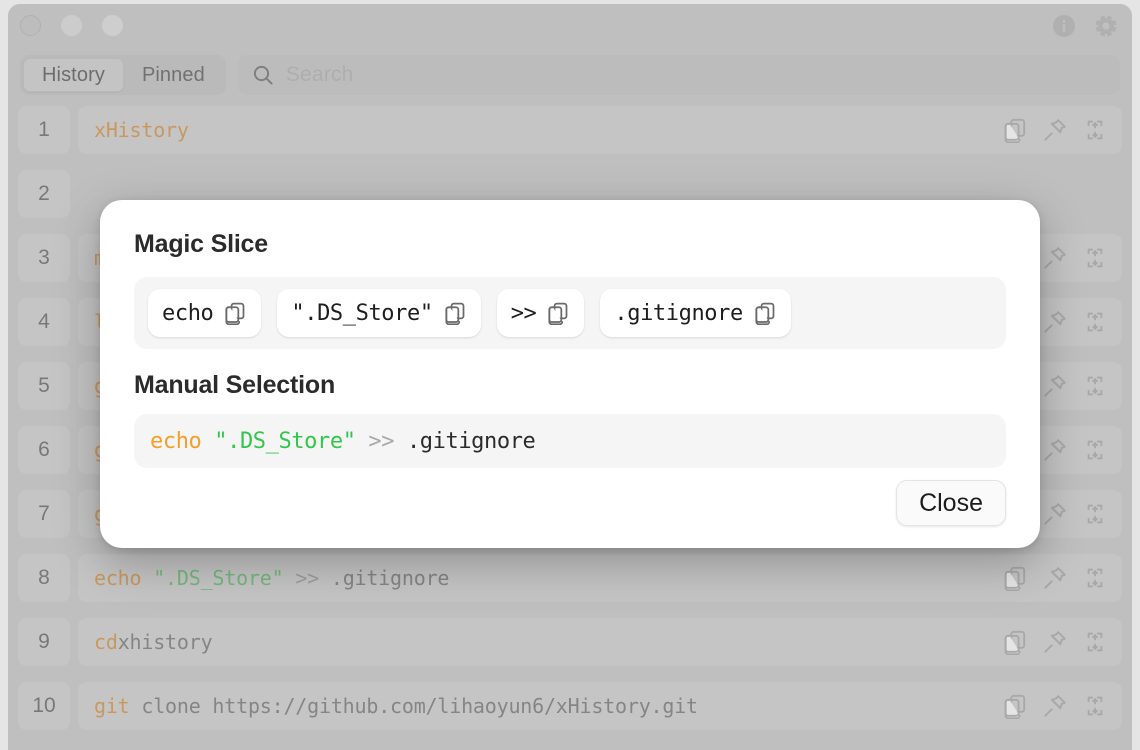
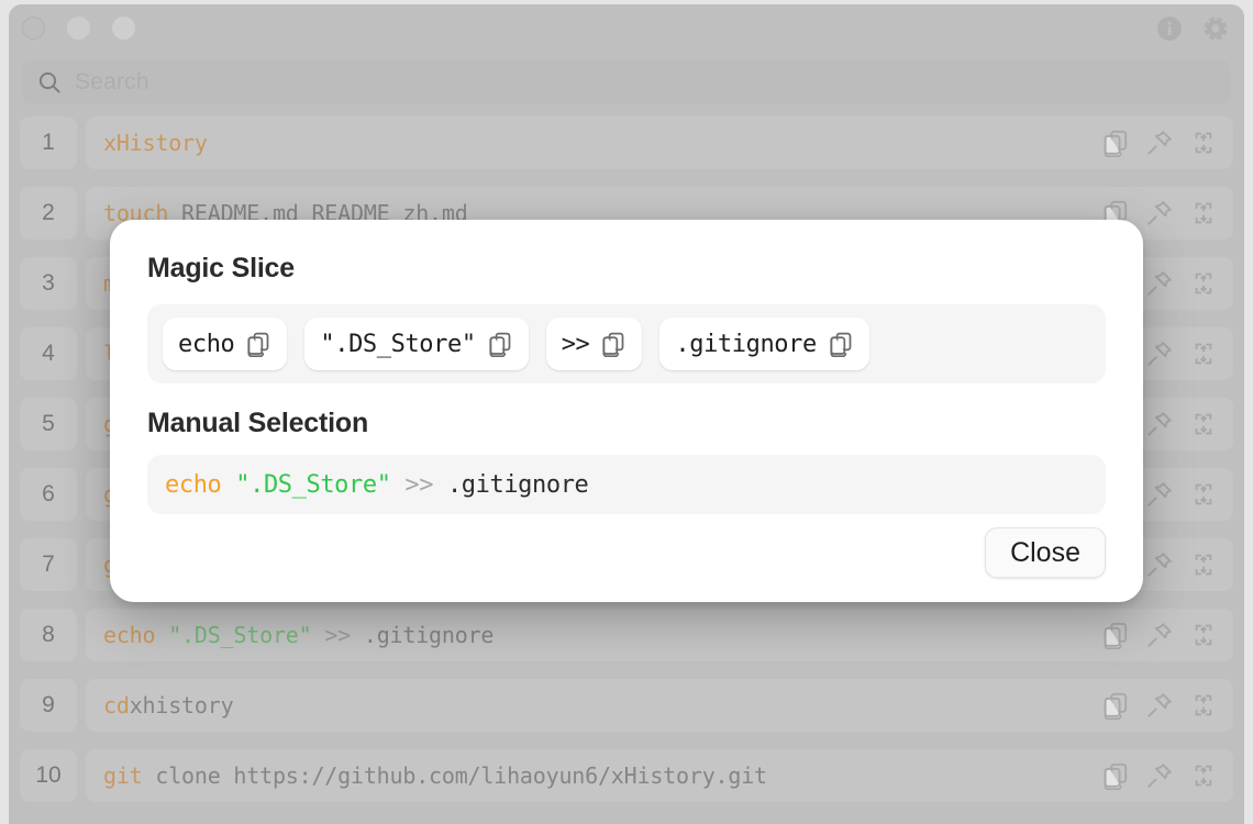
- History
- Pinned
  1
  xHistory
  2
+ touch README.md README_zh.md
  3
  4
  5
  6
  7
  8
  echo ".DS_Store" >> .gitignore
  9
  cdxhistory
  10
  git clone https://github.com/lihaoyun6/xHistory.git
  Magic Slice
  echo
  ".DS_Store"
  >>
  .gitignore
  Manual Selection
  echo ".DS_Store" >> .gitignore
  Close
